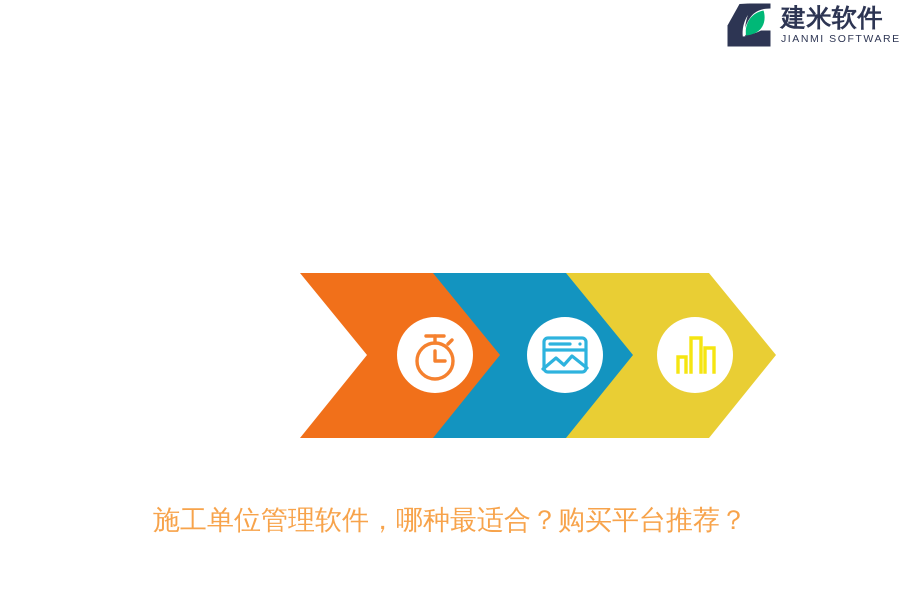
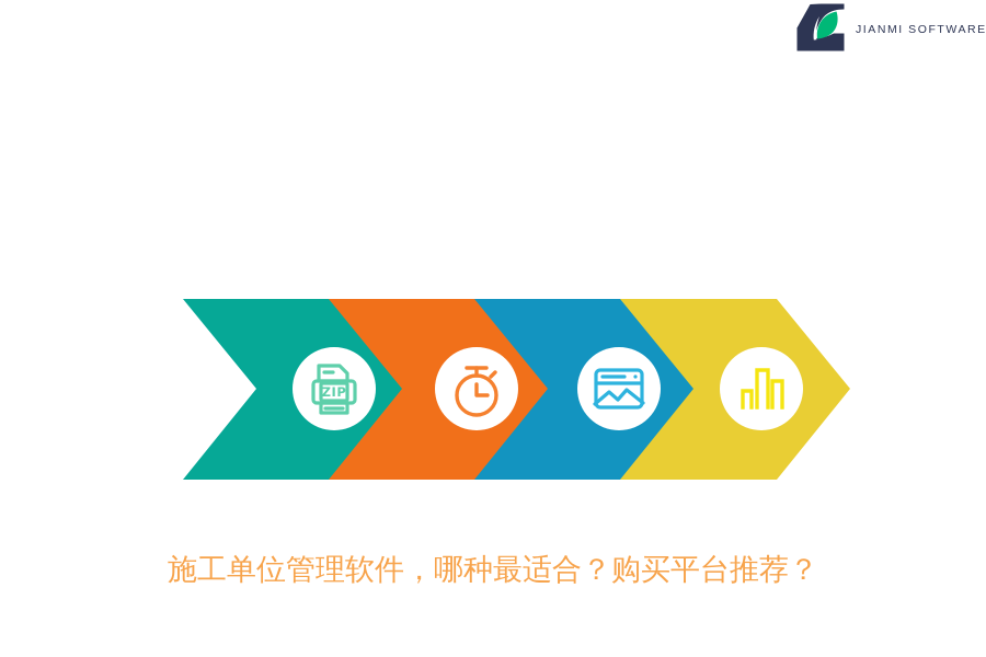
- 建米软件
  JIANMI SOFTWARE
+ ZIP
  施工单位管理软件，哪种最适合？购买平台推荐？
